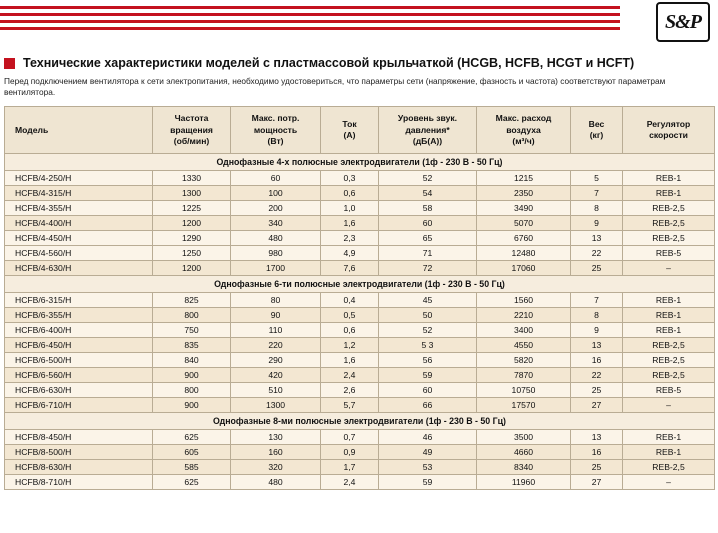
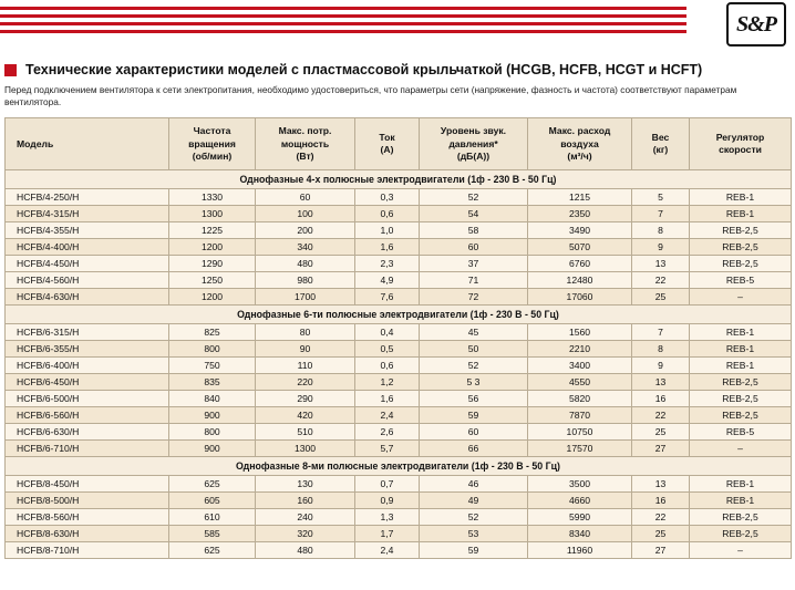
  S&P
  Технические характеристики моделей с пластмассовой крыльчаткой (HCGB, HCFB, HCGT и HCFT)
  Перед подключением вентилятора к сети электропитания, необходимо удостовериться, что параметры сети (напряжение, фазность и частота) соответствуют параметрам вентилятора.
  Модель	Частота вращения (об/мин)	Макс. потр. мощность (Вт)	Ток (А)	Уровень звук. давления* (дБ(А))	Макс. расход воздуха (м³/ч)	Вес (кг)	Регулятор скорости
  Однофазные 4-х полюсные электродвигатели (1ф - 230 В - 50 Гц)
  HCFB/4-250/H	1330	60	0,3	52	1215	5	REB-1
  HCFB/4-315/H	1300	100	0,6	54	2350	7	REB-1
  HCFB/4-355/H	1225	200	1,0	58	3490	8	REB-2,5
  HCFB/4-400/H	1200	340	1,6	60	5070	9	REB-2,5
- HCFB/4-450/H	1290	480	2,3	65	6760	13	REB-2,5
+ HCFB/4-450/H	1290	480	2,3	37	6760	13	REB-2,5
  HCFB/4-560/H	1250	980	4,9	71	12480	22	REB-5
  HCFB/4-630/H	1200	1700	7,6	72	17060	25	–
  Однофазные 6-ти полюсные электродвигатели (1ф - 230 В - 50 Гц)
  HCFB/6-315/H	825	80	0,4	45	1560	7	REB-1
  HCFB/6-355/H	800	90	0,5	50	2210	8	REB-1
  HCFB/6-400/H	750	110	0,6	52	3400	9	REB-1
  HCFB/6-450/H	835	220	1,2	5 3	4550	13	REB-2,5
  HCFB/6-500/H	840	290	1,6	56	5820	16	REB-2,5
  HCFB/6-560/H	900	420	2,4	59	7870	22	REB-2,5
  HCFB/6-630/H	800	510	2,6	60	10750	25	REB-5
  HCFB/6-710/H	900	1300	5,7	66	17570	27	–
  Однофазные 8-ми полюсные электродвигатели (1ф - 230 В - 50 Гц)
  HCFB/8-450/H	625	130	0,7	46	3500	13	REB-1
  HCFB/8-500/H	605	160	0,9	49	4660	16	REB-1
+ HCFB/8-560/H	610	240	1,3	52	5990	22	REB-2,5
  HCFB/8-630/H	585	320	1,7	53	8340	25	REB-2,5
  HCFB/8-710/H	625	480	2,4	59	11960	27	–
